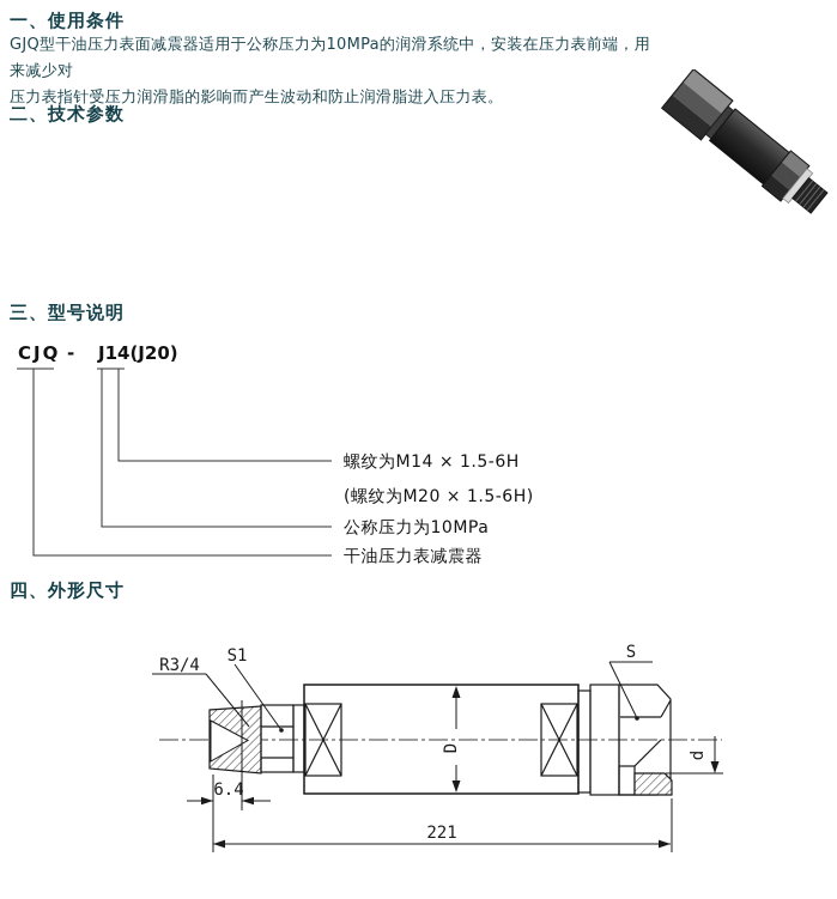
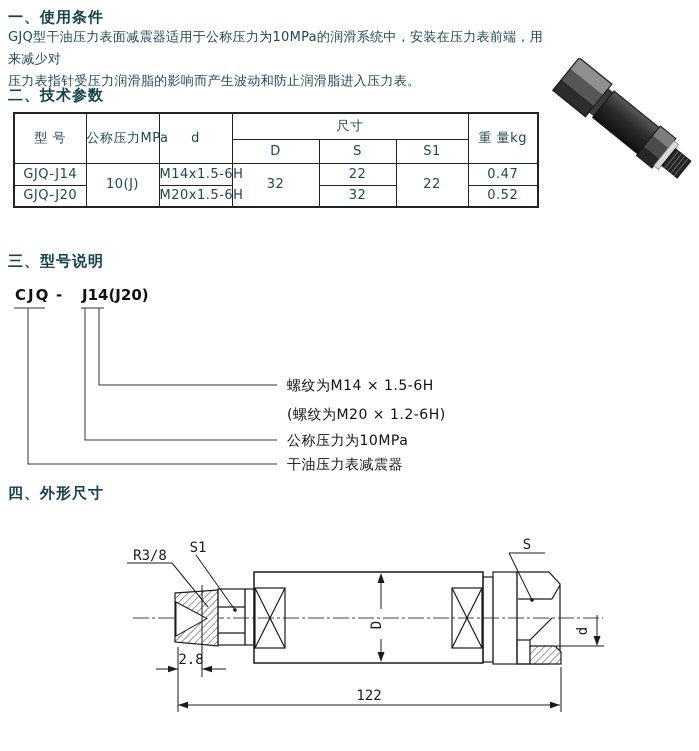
  一、使用条件
  GJQ型干油压力表面减震器适用于公称压力为10MPa的润滑系统中，安装在压力表前端，用来减少对
  压力表指针受压力润滑脂的影响而产生波动和防止润滑脂进入压力表。
  二、技术参数
+ 型 号	公称压力MPa	d	尺寸	重 量kg
+ D	S	S1
+ GJQ-J14	10(J)	M14x1.5-6H	32	22	22	0.47
+ GJQ-J20	M20x1.5-6H	32	0.52
  三、型号说明
  CJQ
  -
  J14(J20)
  螺纹为M14 × 1.5-6H
- (螺纹为M20 × 1.5-6H)
+ (螺纹为M20 × 1.2-6H)
  公称压力为10MPa
  干油压力表减震器
  四、外形尺寸
- R3/4
+ R3/8
  S1
  S
- 6.4
+ 2.8
- 221
+ 122
